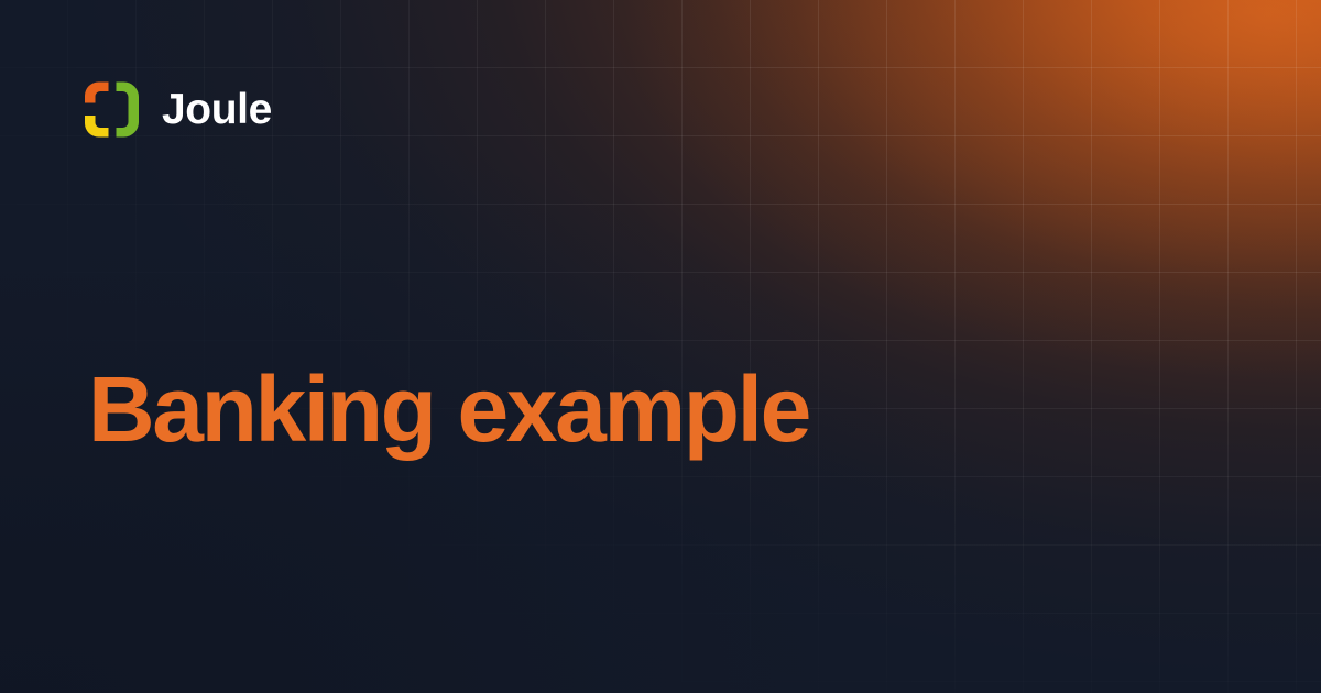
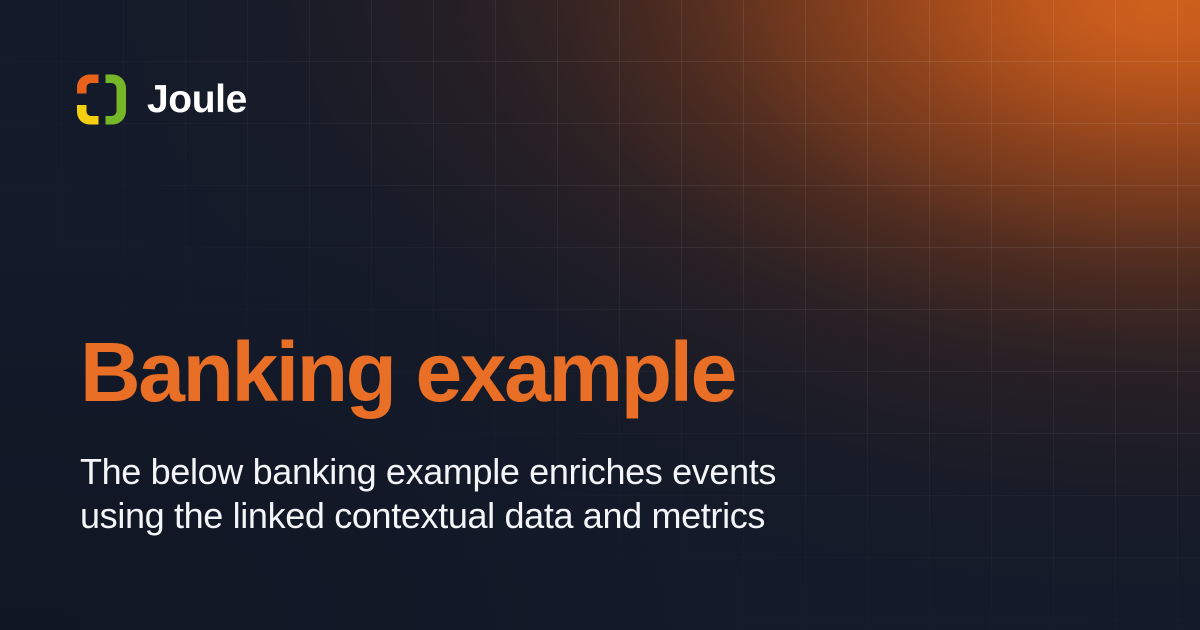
  Joule
  Banking example
+ The below banking example enriches events using the linked contextual data and metrics
